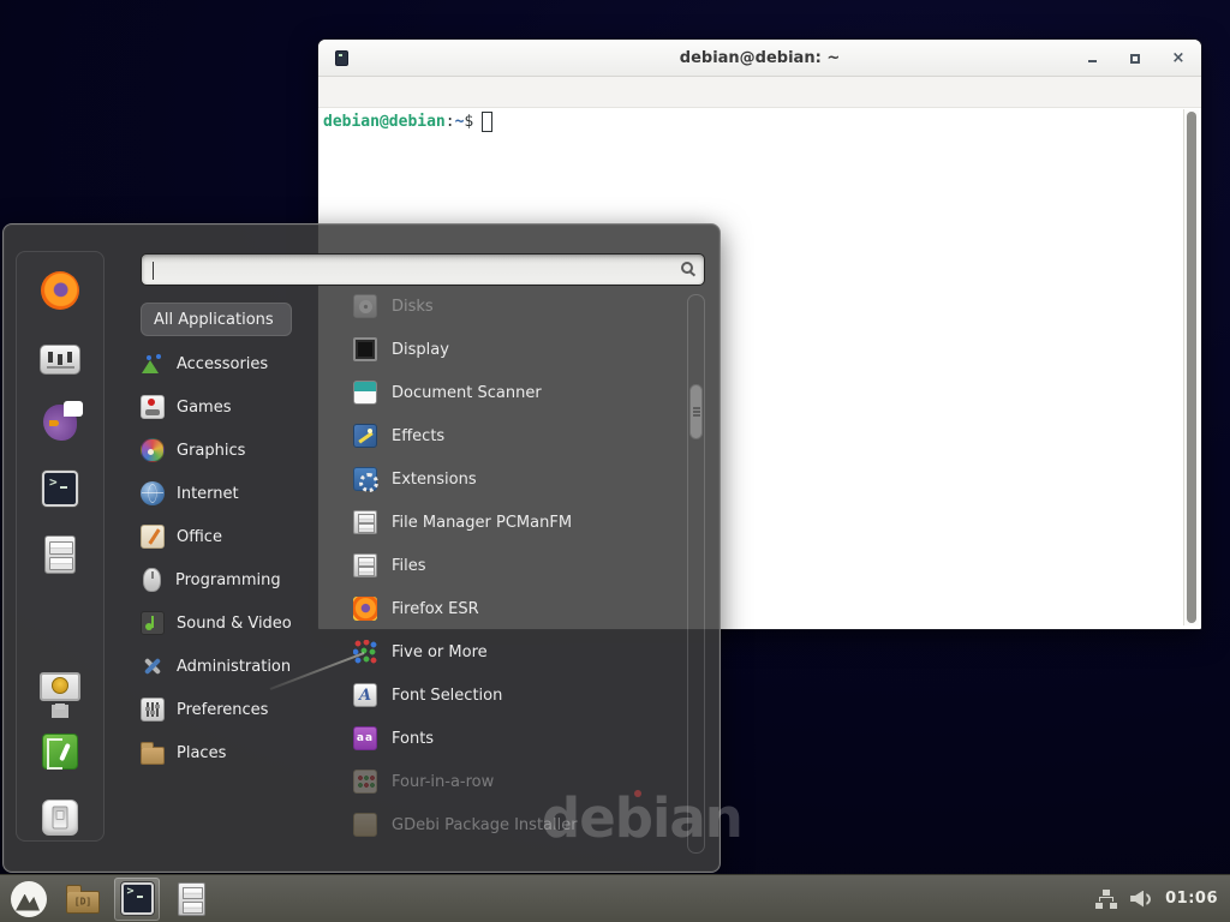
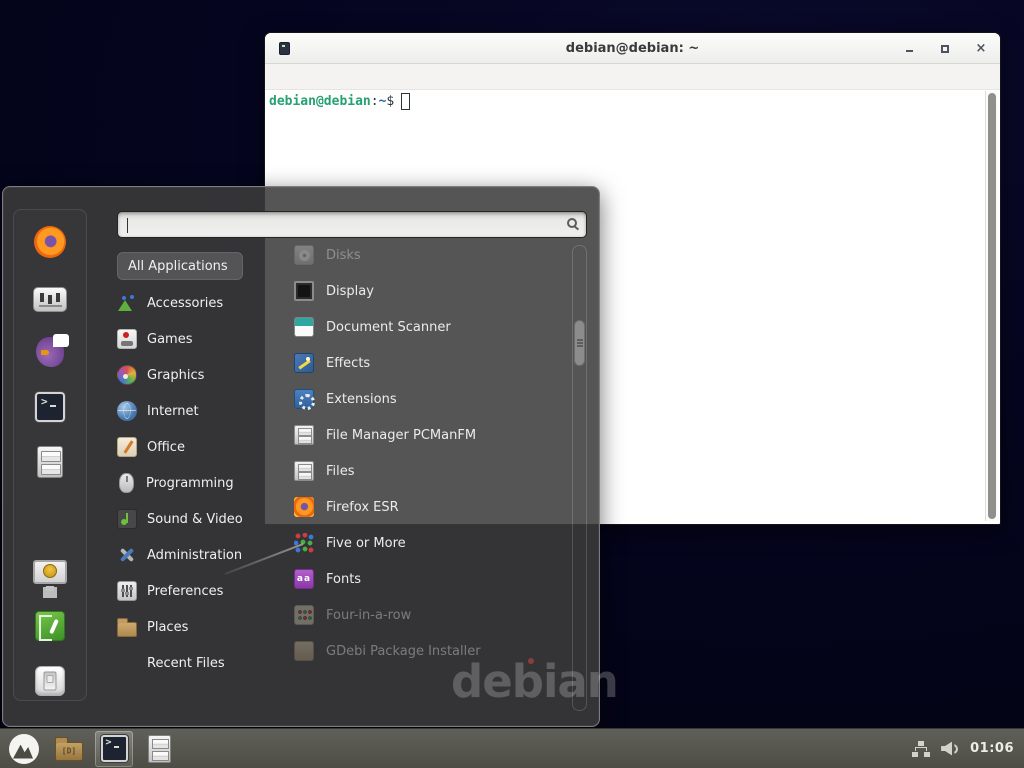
  debian@debian: ~
  ×
  debian@debian
  :
  ~
  $
  debian
  All Applications
  Accessories
  Games
  Graphics
  Internet
  Office
  Programming
  Sound & Video
  Administration
  Preferences
  Places
+ Recent Files
  Disks
  Display
  Document Scanner
  Effects
  Extensions
  File Manager PCManFM
  Files
  Firefox ESR
  Five or More
- Font Selection
  Fonts
  Four-in-a-row
  GDebi Package Installer
  01:06
